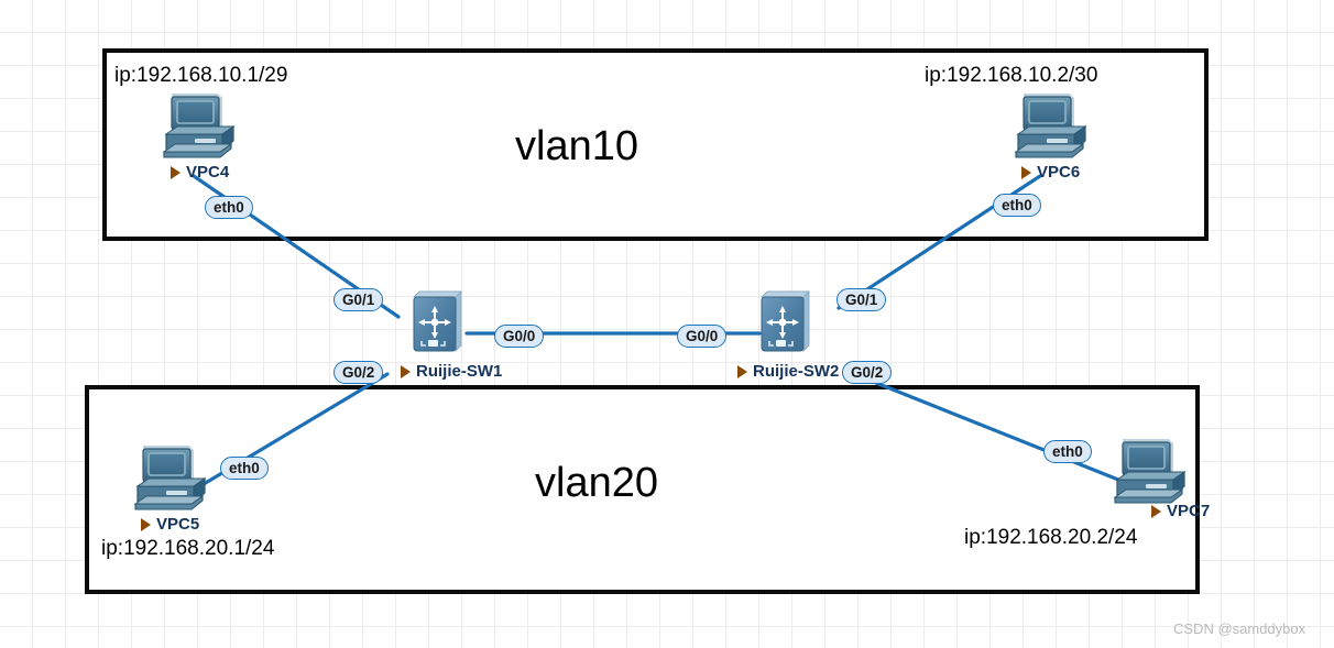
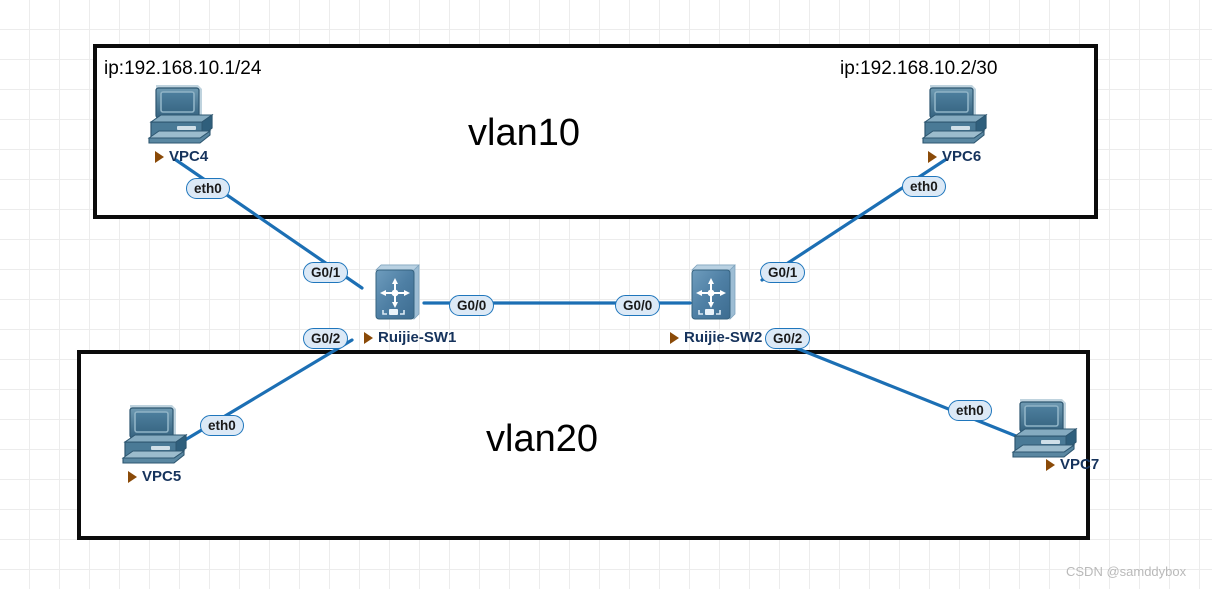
  vlan10
  vlan20
- ip:192.168.10.1/29
+ ip:192.168.10.1/24
  ip:192.168.10.2/30
- ip:192.168.20.1/24
- ip:192.168.20.2/24
  VPC4
  VPC6
  VPC5
  VPC7
  Ruijie-SW1
  Ruijie-SW2
  eth0
  eth0
  eth0
  eth0
  G0/1
  G0/2
  G0/0
  G0/0
  G0/1
  G0/2
  CSDN @samddybox
